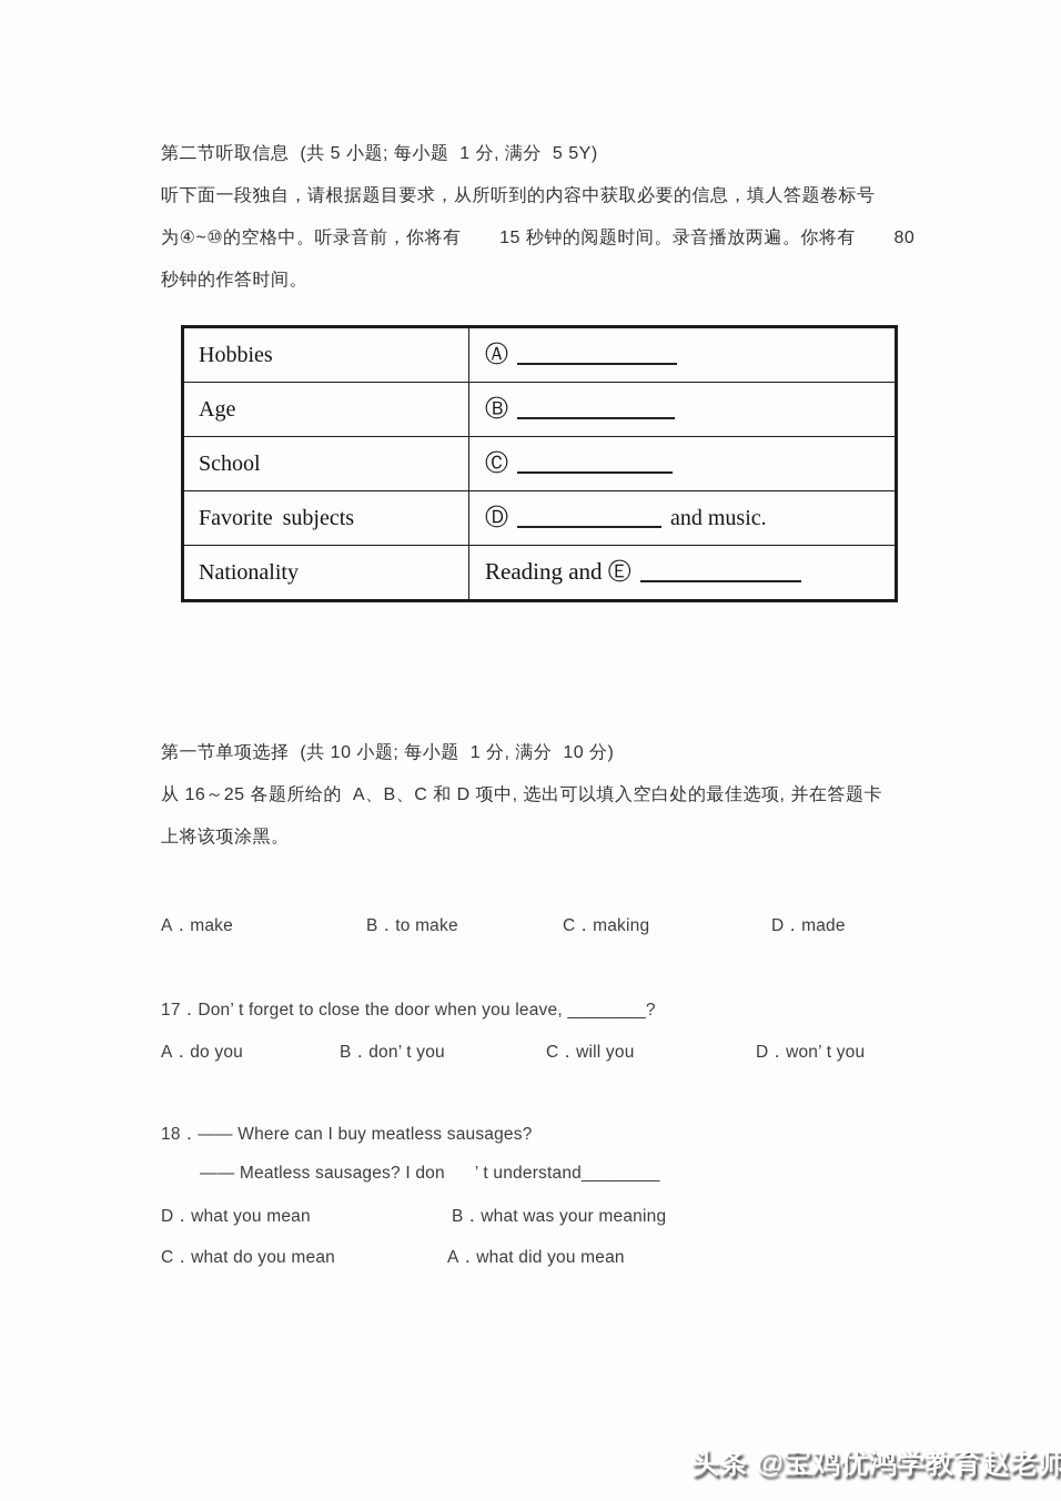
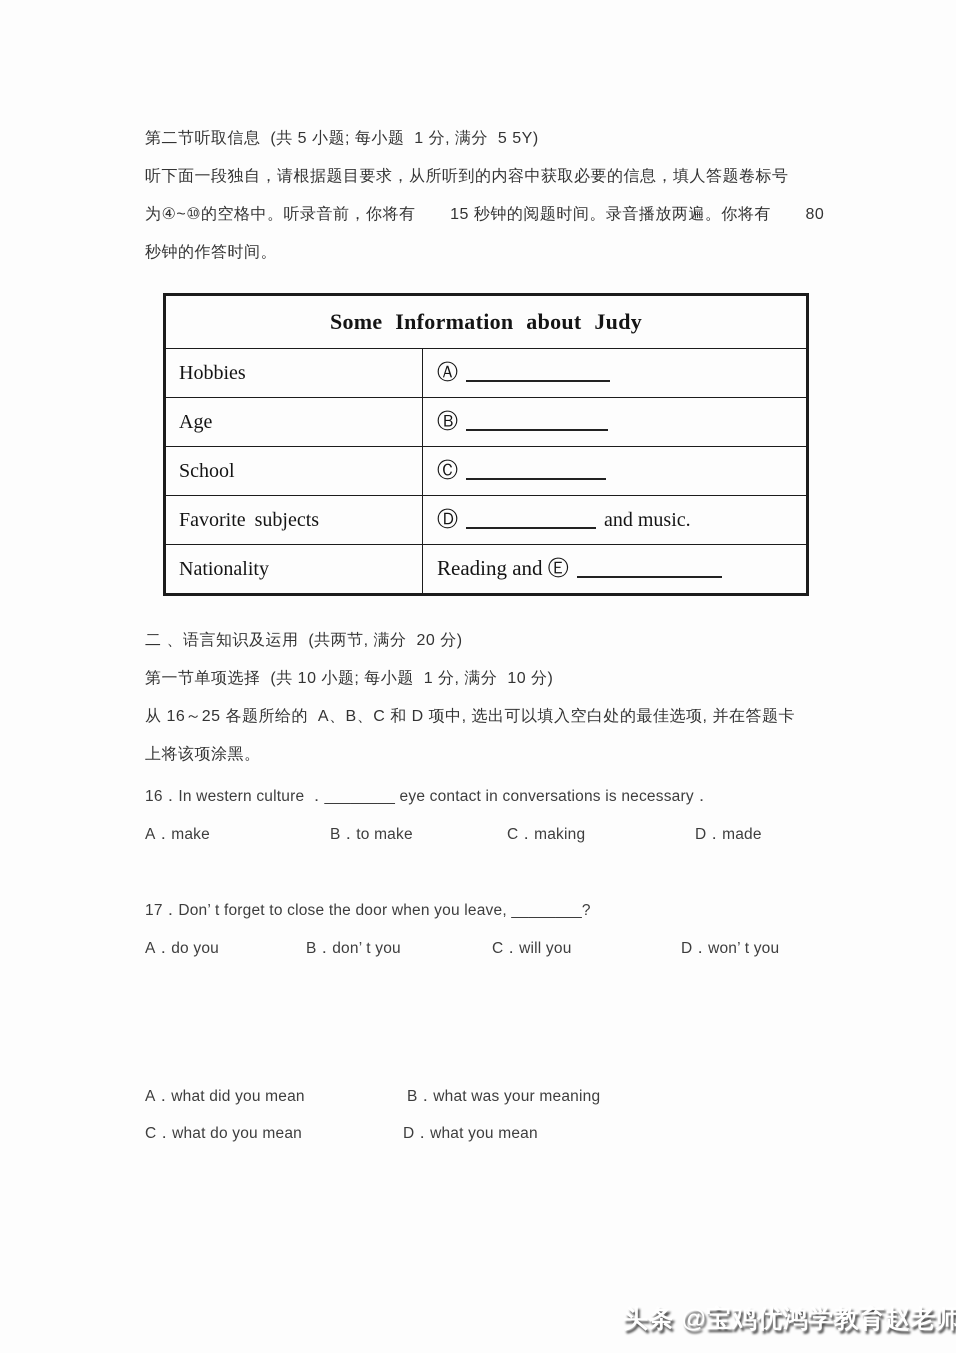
  第二节听取信息 (共 5 小题; 每小题 1 分, 满分 5 5Y)
  听下面一段独自，请根据题目要求，从所听到的内容中获取必要的信息，填人答题卷标号
  为④~⑩的空格中。听录音前，你将有 15 秒钟的阅题时间。录音播放两遍。你将有 80
  秒钟的作答时间。
+ Some Information about Judy
  Hobbies	Ⓐ
  Age	Ⓑ
  School	Ⓒ
  Favorite subjects	Ⓓ and music.
  Nationality	Reading and Ⓔ
+ 二 、语言知识及运用 (共两节, 满分 20 分)
  第一节单项选择 (共 10 小题; 每小题 1 分, 满分 10 分)
  从 16～25 各题所给的 A、B、C 和 D 项中, 选出可以填入空白处的最佳选项, 并在答题卡
  上将该项涂黑。
+ 16．In western culture ．________ eye contact in conversations is necessary．
  A．make
  B．to make
  C．making
  D．made
  17．Don’ t forget to close the door when you leave, ________?
  A．do you
  B．don’ t you
  C．will you
  D．won’ t you
- 18．—— Where can I buy meatless sausages?
- —— Meatless sausages? I don ’ t understand________
- D．what you mean
+ A．what did you mean
  B．what was your meaning
  C．what do you mean
- A．what did you mean
+ D．what you mean
  头条 @宝鸡优鸿学教育赵老师
